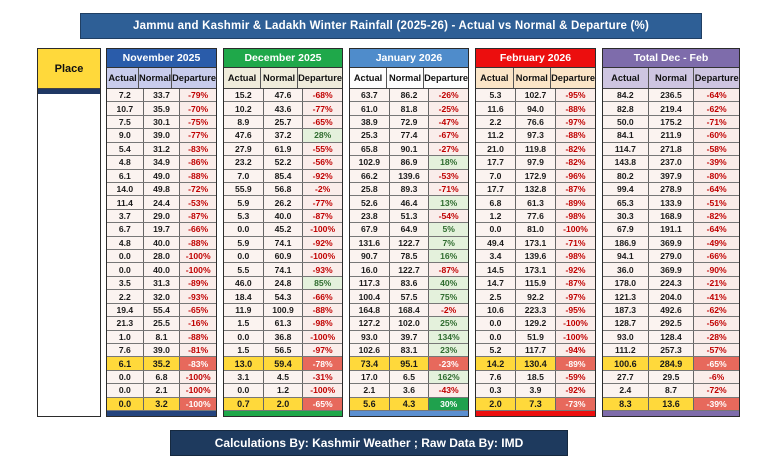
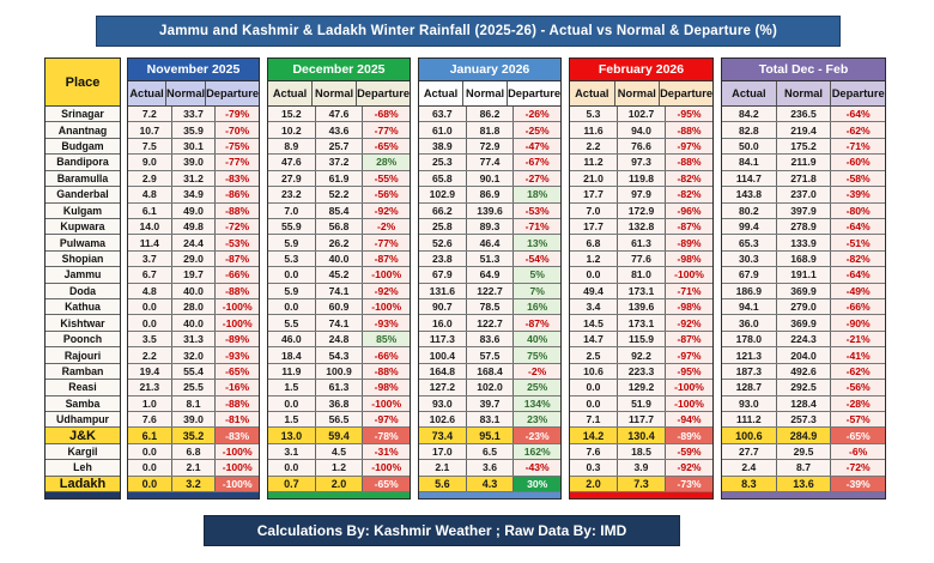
  Jammu and Kashmir & Ladakh Winter Rainfall (2025-26) - Actual vs Normal & Departure (%)
  Place
+ Srinagar
+ Anantnag
+ Budgam
+ Bandipora
+ Baramulla
+ Ganderbal
+ Kulgam
+ Kupwara
+ Pulwama
+ Shopian
+ Jammu
+ Doda
+ Kathua
+ Kishtwar
+ Poonch
+ Rajouri
+ Ramban
+ Reasi
+ Samba
+ Udhampur
+ J&K
+ Kargil
+ Leh
+ Ladakh
  November 2025
  Actual
  Normal
  Departure
  7.2
  33.7
  -79%
  10.7
  35.9
  -70%
  7.5
  30.1
  -75%
  9.0
  39.0
  -77%
- 5.4
+ 2.9
  31.2
  -83%
  4.8
  34.9
  -86%
  6.1
  49.0
  -88%
  14.0
  49.8
  -72%
  11.4
  24.4
  -53%
  3.7
  29.0
  -87%
  6.7
  19.7
  -66%
  4.8
  40.0
  -88%
  0.0
  28.0
  -100%
  0.0
  40.0
  -100%
  3.5
  31.3
  -89%
  2.2
  32.0
  -93%
  19.4
  55.4
  -65%
  21.3
  25.5
  -16%
  1.0
  8.1
  -88%
  7.6
  39.0
  -81%
  6.1
  35.2
  -83%
  0.0
  6.8
  -100%
  0.0
  2.1
  -100%
  0.0
  3.2
  -100%
  December 2025
  Actual
  Normal
  Departure
  15.2
  47.6
  -68%
  10.2
  43.6
  -77%
  8.9
  25.7
  -65%
  47.6
  37.2
  28%
  27.9
  61.9
  -55%
  23.2
  52.2
  -56%
  7.0
  85.4
  -92%
  55.9
  56.8
  -2%
  5.9
  26.2
  -77%
  5.3
  40.0
  -87%
  0.0
  45.2
  -100%
  5.9
  74.1
  -92%
  0.0
  60.9
  -100%
  5.5
  74.1
  -93%
  46.0
  24.8
  85%
  18.4
  54.3
  -66%
  11.9
  100.9
  -88%
  1.5
  61.3
  -98%
  0.0
  36.8
  -100%
  1.5
  56.5
  -97%
  13.0
  59.4
  -78%
  3.1
  4.5
  -31%
  0.0
  1.2
  -100%
  0.7
  2.0
  -65%
  January 2026
  Actual
  Normal
  Departure
  63.7
  86.2
  -26%
  61.0
  81.8
  -25%
  38.9
  72.9
  -47%
  25.3
  77.4
  -67%
  65.8
  90.1
  -27%
  102.9
  86.9
  18%
  66.2
  139.6
  -53%
  25.8
  89.3
  -71%
  52.6
  46.4
  13%
  23.8
  51.3
  -54%
  67.9
  64.9
  5%
  131.6
  122.7
  7%
  90.7
  78.5
  16%
  16.0
  122.7
  -87%
  117.3
  83.6
  40%
  100.4
  57.5
  75%
  164.8
  168.4
  -2%
  127.2
  102.0
  25%
  93.0
  39.7
  134%
  102.6
  83.1
  23%
  73.4
  95.1
  -23%
  17.0
  6.5
  162%
  2.1
  3.6
  -43%
  5.6
  4.3
  30%
  February 2026
  Actual
  Normal
  Departure
  5.3
  102.7
  -95%
  11.6
  94.0
  -88%
  2.2
  76.6
  -97%
  11.2
  97.3
  -88%
  21.0
  119.8
  -82%
  17.7
  97.9
  -82%
  7.0
  172.9
  -96%
  17.7
  132.8
  -87%
  6.8
  61.3
  -89%
  1.2
  77.6
  -98%
  0.0
  81.0
  -100%
  49.4
  173.1
  -71%
  3.4
  139.6
  -98%
  14.5
  173.1
  -92%
  14.7
  115.9
  -87%
  2.5
  92.2
  -97%
  10.6
  223.3
  -95%
  0.0
  129.2
  -100%
  0.0
  51.9
  -100%
- 5.2
+ 7.1
  117.7
  -94%
  14.2
  130.4
  -89%
  7.6
  18.5
  -59%
  0.3
  3.9
  -92%
  2.0
  7.3
  -73%
  Total Dec - Feb
  Actual
  Normal
  Departure
  84.2
  236.5
  -64%
  82.8
  219.4
  -62%
  50.0
  175.2
  -71%
  84.1
  211.9
  -60%
  114.7
  271.8
  -58%
  143.8
  237.0
  -39%
  80.2
  397.9
  -80%
  99.4
  278.9
  -64%
  65.3
  133.9
  -51%
  30.3
  168.9
  -82%
  67.9
  191.1
  -64%
  186.9
  369.9
  -49%
  94.1
  279.0
  -66%
  36.0
  369.9
  -90%
  178.0
  224.3
  -21%
  121.3
  204.0
  -41%
  187.3
  492.6
  -62%
  128.7
  292.5
  -56%
  93.0
  128.4
  -28%
  111.2
  257.3
  -57%
  100.6
  284.9
  -65%
  27.7
  29.5
  -6%
  2.4
  8.7
  -72%
  8.3
  13.6
  -39%
  Calculations By: Kashmir Weather ; Raw Data By: IMD
